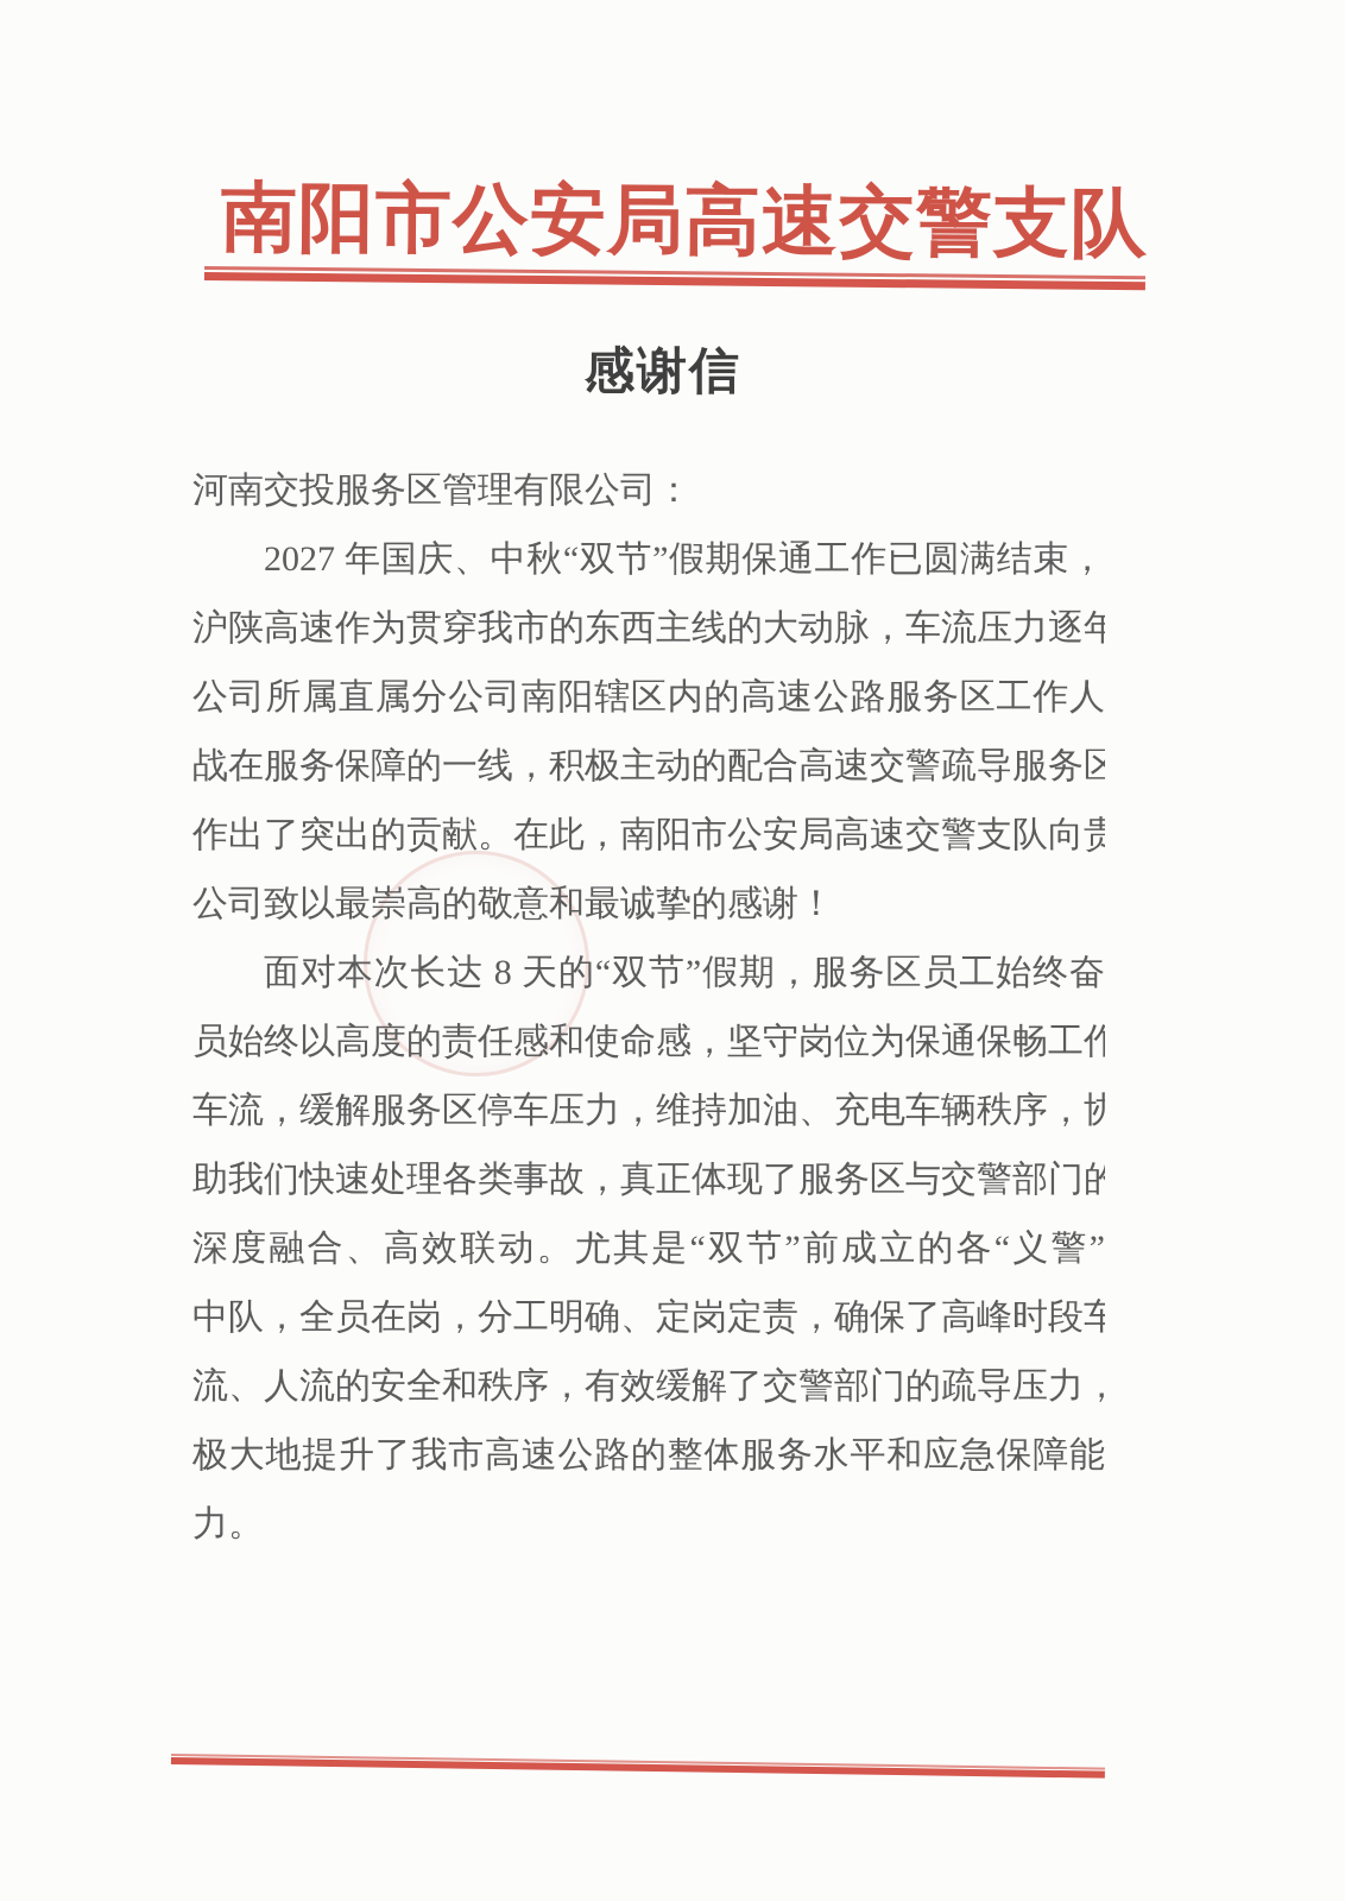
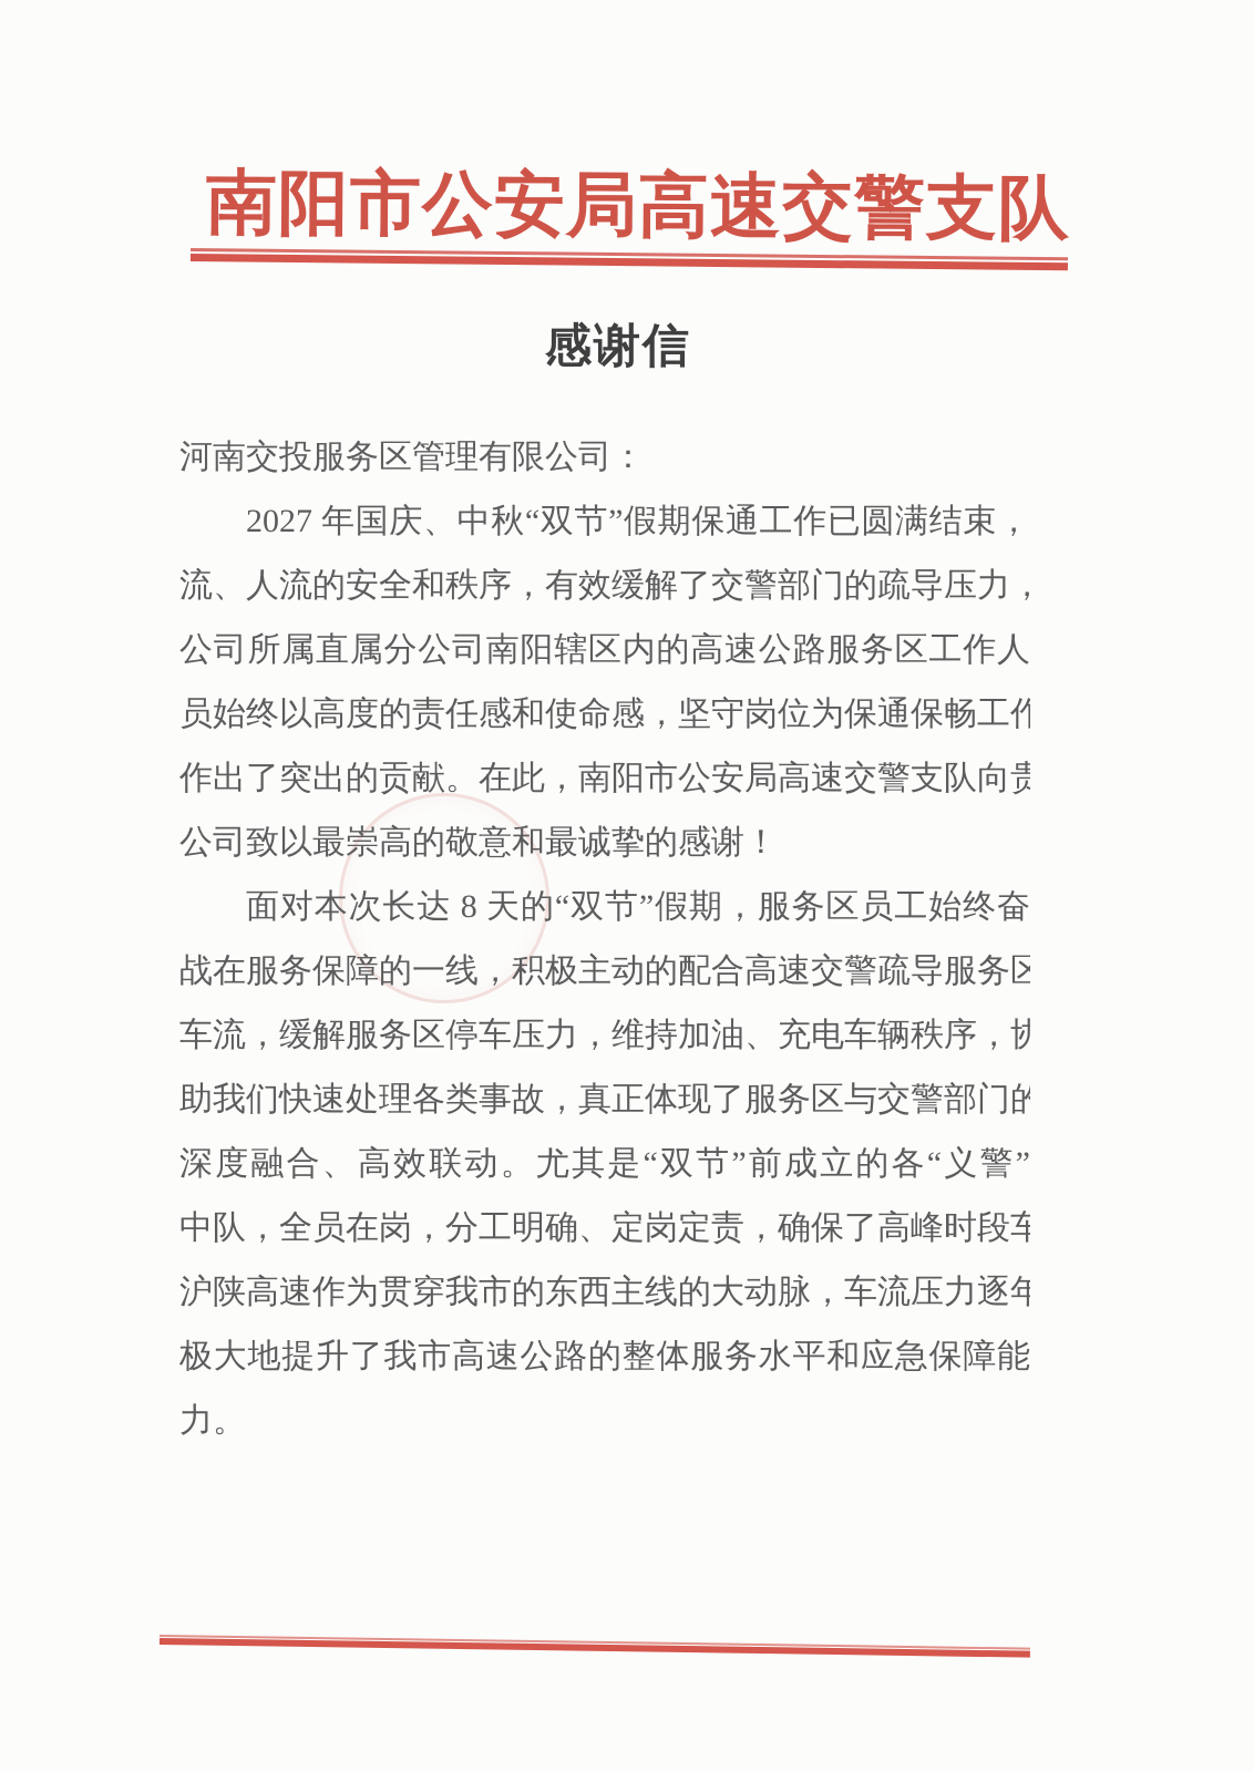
  南阳市公安局高速交警支队
  感谢信
  河南交投服务区管理有限公司：
  2027 年国庆、中秋“双节”假期保通工作已圆满结束，
- 沪陕高速作为贯穿我市的东西主线的大动脉，车流压力逐年
+ 流、人流的安全和秩序，有效缓解了交警部门的疏导压力，
  公司所属直属分公司南阳辖区内的高速公路服务区工作人
- 战在服务保障的一线，积极主动的配合高速交警疏导服务区
+ 员始终以高度的责任感和使命感，坚守岗位为保通保畅工作
  作出了突出的贡献。在此，南阳市公安局高速交警支队向贵
  公司致以最崇高的敬意和最诚挚的感谢！
  面对本次长达 8 天的“双节”假期，服务区员工始终奋
- 员始终以高度的责任感和使命感，坚守岗位为保通保畅工作
+ 战在服务保障的一线，积极主动的配合高速交警疏导服务区
  车流，缓解服务区停车压力，维持加油、充电车辆秩序，协
  助我们快速处理各类事故，真正体现了服务区与交警部门的
  深度融合、高效联动。尤其是“双节”前成立的各“义警”
  中队，全员在岗，分工明确、定岗定责，确保了高峰时段车
- 流、人流的安全和秩序，有效缓解了交警部门的疏导压力，
+ 沪陕高速作为贯穿我市的东西主线的大动脉，车流压力逐年
  极大地提升了我市高速公路的整体服务水平和应急保障能
  力。
